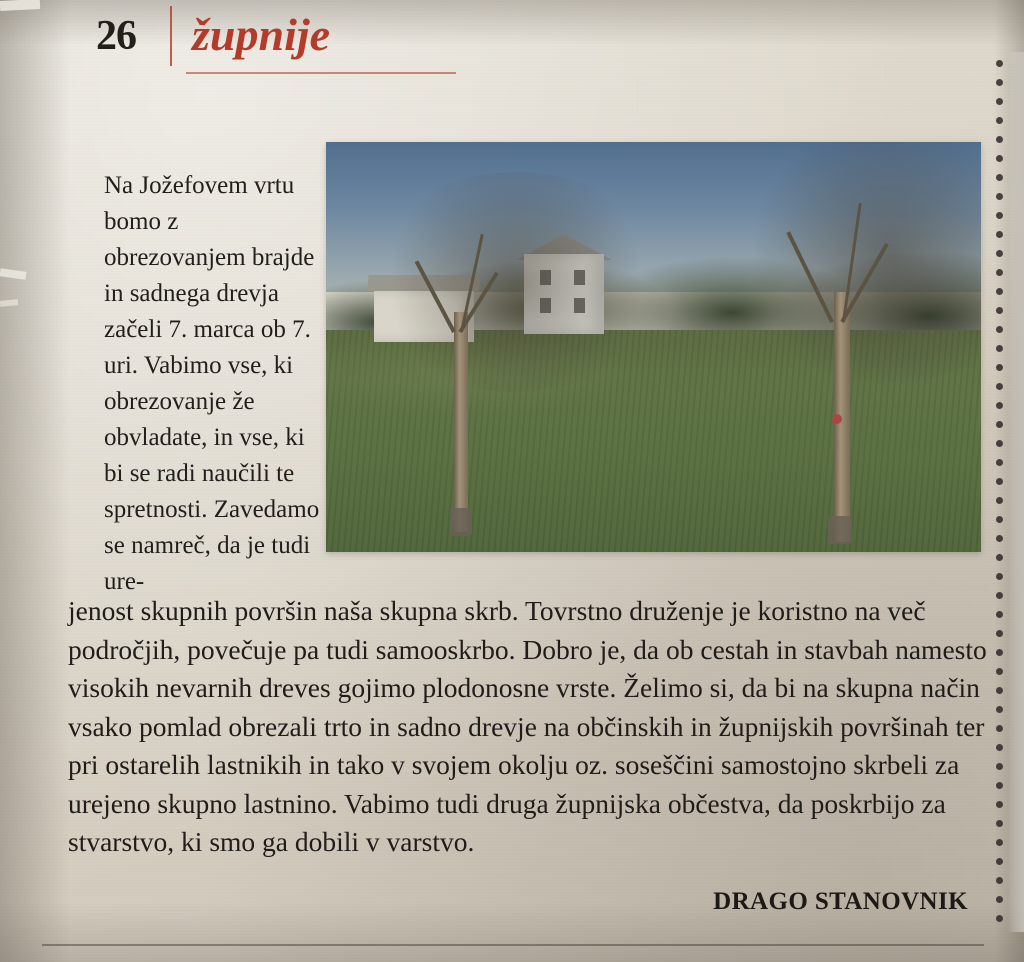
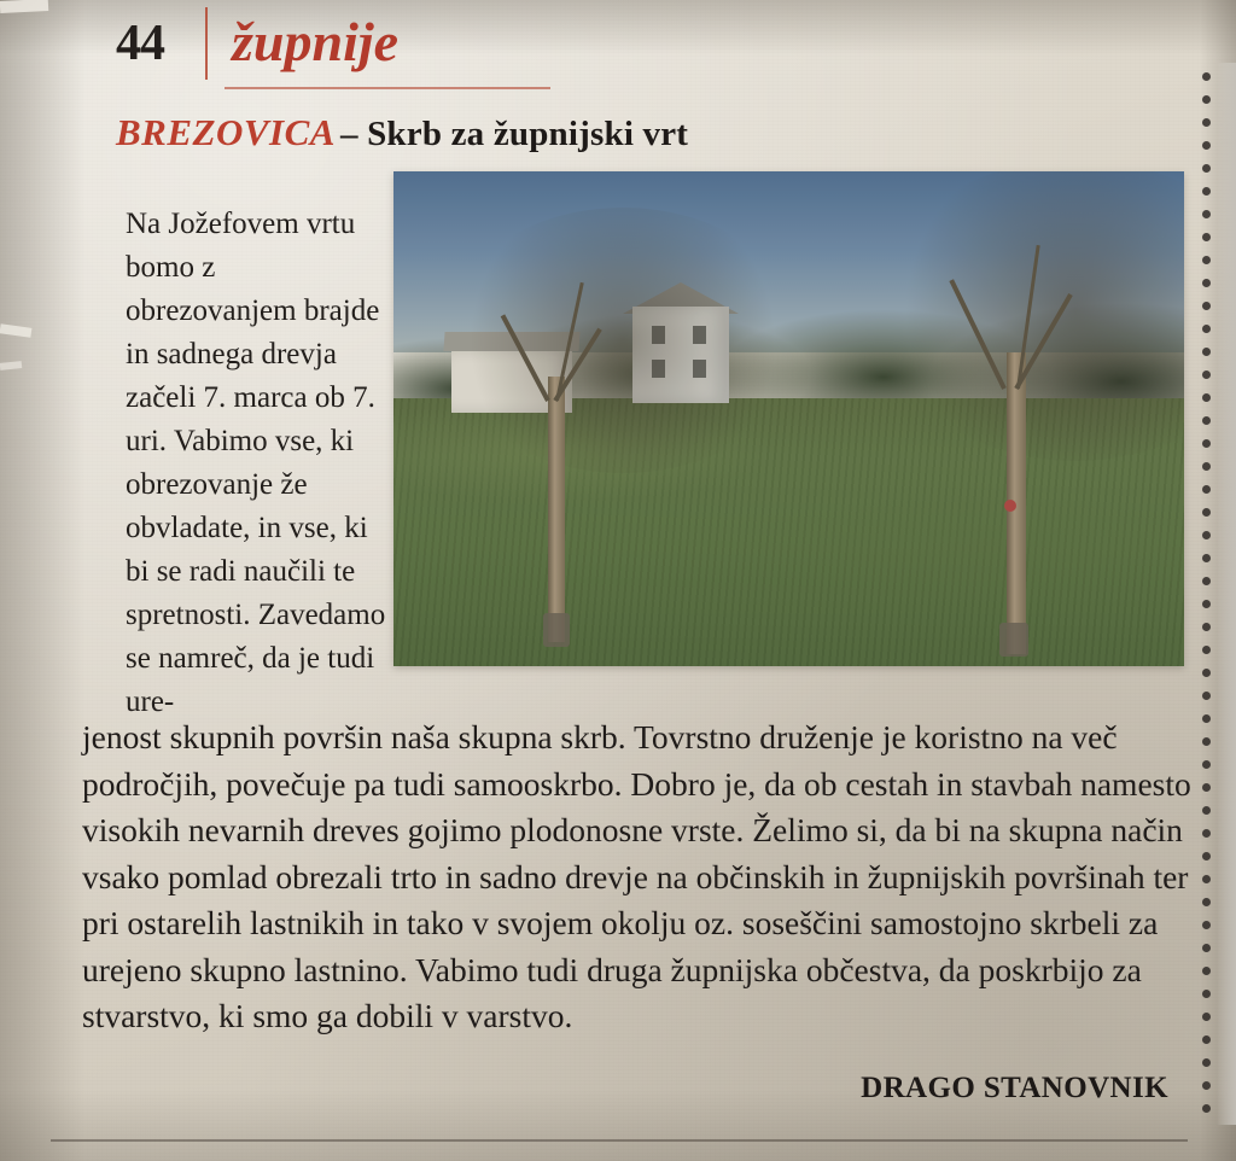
- 26
+ 44
  župnije
+ BREZOVICA – Skrb za župnijski vrt
  Na Jožefovem vrtu bomo z obrezovanjem brajde in sadnega drevja začeli 7. marca ob 7. uri. Vabimo vse, ki obrezovanje že obvladate, in vse, ki bi se radi naučili te spretnosti. Zavedamo se namreč, da je tudi ure-
  jenost skupnih površin naša skupna skrb. Tovrstno druženje je koristno na več področjih, povečuje pa tudi samooskrbo. Dobro je, da ob cestah in stavbah namesto visokih nevarnih dreves gojimo plodonosne vrste. Želimo si, da bi na skupna način vsako pomlad obrezali trto in sadno drevje na občinskih in župnijskih površinah ter pri ostarelih lastnikih in tako v svojem okolju oz. soseščini samostojno skrbeli za urejeno skupno lastnino. Vabimo tudi druga župnijska občestva, da poskrbijo za stvarstvo, ki smo ga dobili v varstvo.
  DRAGO STANOVNIK
